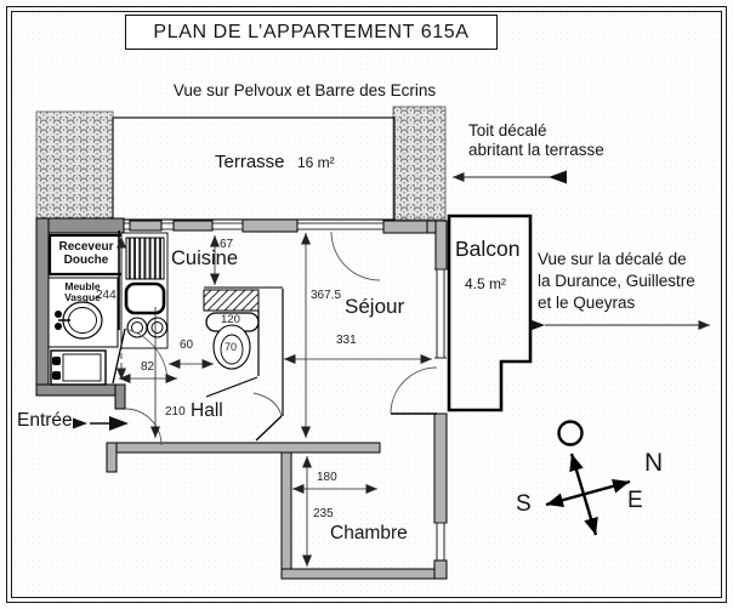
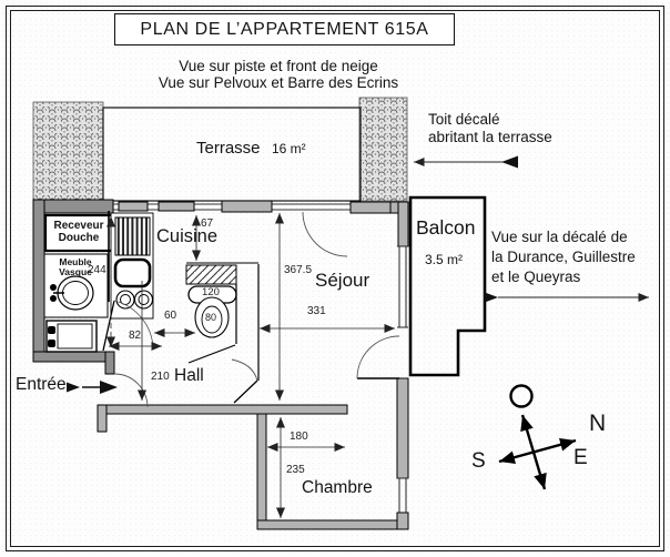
  PLAN DE L’APPARTEMENT 615A
+ Vue sur piste et front de neige
  Vue sur Pelvoux et Barre des Ecrins
  Terrasse
  16 m²
  Toit décalé
  abritant la terrasse
  Receveur
  Douche
  Meuble
  Vasque
  Cuisine
  Séjour
  Hall
  Chambre
  Balcon
- 4.5 m²
+ 3.5 m²
  Vue sur la décalé de
  la Durance, Guillestre
  et le Queyras
  Entrée
  67
  244
  120
- 70
+ 80
  60
  82
  210
  367.5
  331
  180
  235
  N
  E
  S
